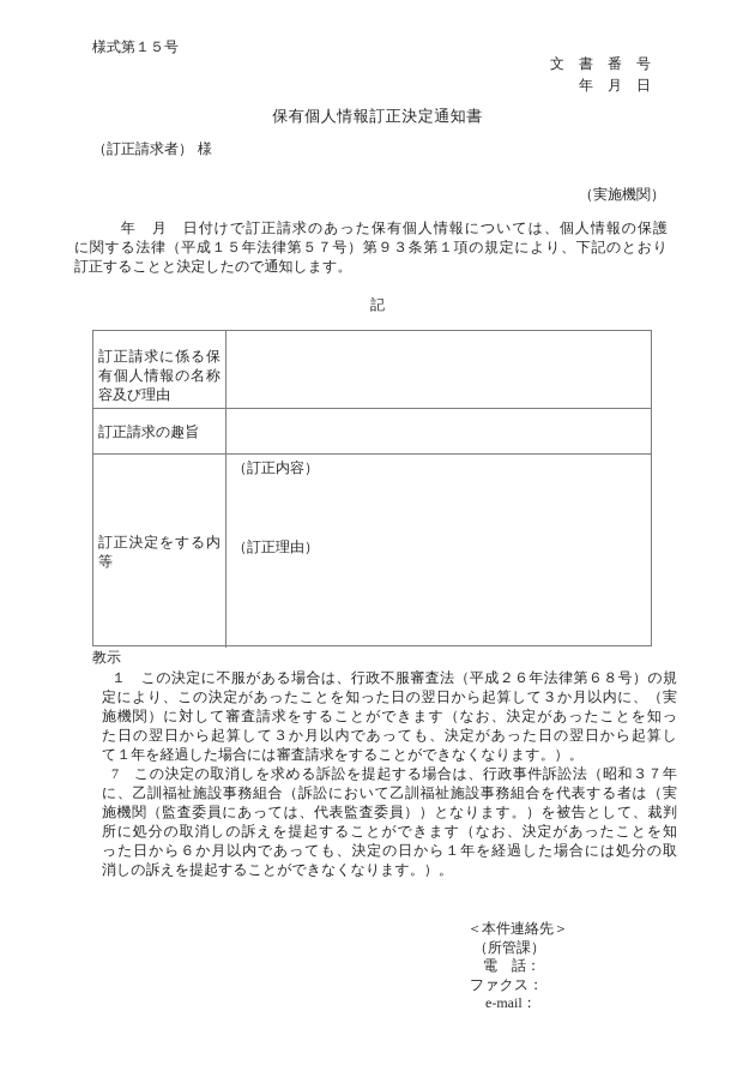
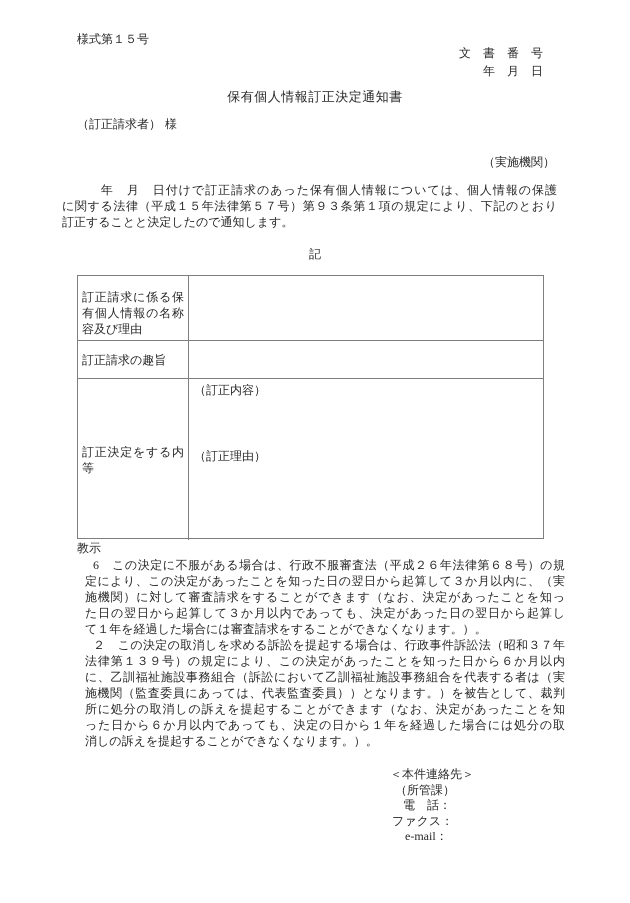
  様式第１５号
  文 書 番 号
  年 月 日
  保有個人情報訂正決定通知書
  （訂正請求者） 様
  （実施機関）
  年 月 日付けで訂正請求のあった保有個人情報については、個人情報の保護
  に関する法律（平成１５年法律第５７号）第９３条第１項の規定により、下記のとおり
  訂正することと決定したので通知します。
  記
  訂正請求に係る保
  有個人情報の名称
  容及び理由
  訂正請求の趣旨
  訂正決定をする内
  等
  （訂正内容）
  （訂正理由）
  教示
- １ この決定に不服がある場合は、行政不服審査法（平成２６年法律第６８号）の規
+ 6 この決定に不服がある場合は、行政不服審査法（平成２６年法律第６８号）の規
  定により、この決定があったことを知った日の翌日から起算して３か月以内に、（実
  施機関）に対して審査請求をすることができます（なお、決定があったことを知っ
  た日の翌日から起算して３か月以内であっても、決定があった日の翌日から起算し
  て１年を経過した場合には審査請求をすることができなくなります。）。
- 7 この決定の取消しを求める訴訟を提起する場合は、行政事件訴訟法（昭和３７年
+ ２ この決定の取消しを求める訴訟を提起する場合は、行政事件訴訟法（昭和３７年
+ 法律第１３９号）の規定により、この決定があったことを知った日から６か月以内
  に、乙訓福祉施設事務組合（訴訟において乙訓福祉施設事務組合を代表する者は（実
  施機関（監査委員にあっては、代表監査委員））となります。）を被告として、裁判
  所に処分の取消しの訴えを提起することができます（なお、決定があったことを知
  った日から６か月以内であっても、決定の日から１年を経過した場合には処分の取
  消しの訴えを提起することができなくなります。）。
  ＜本件連絡先＞
  （所管課）
  電 話：
  ファクス：
  e-mail：
